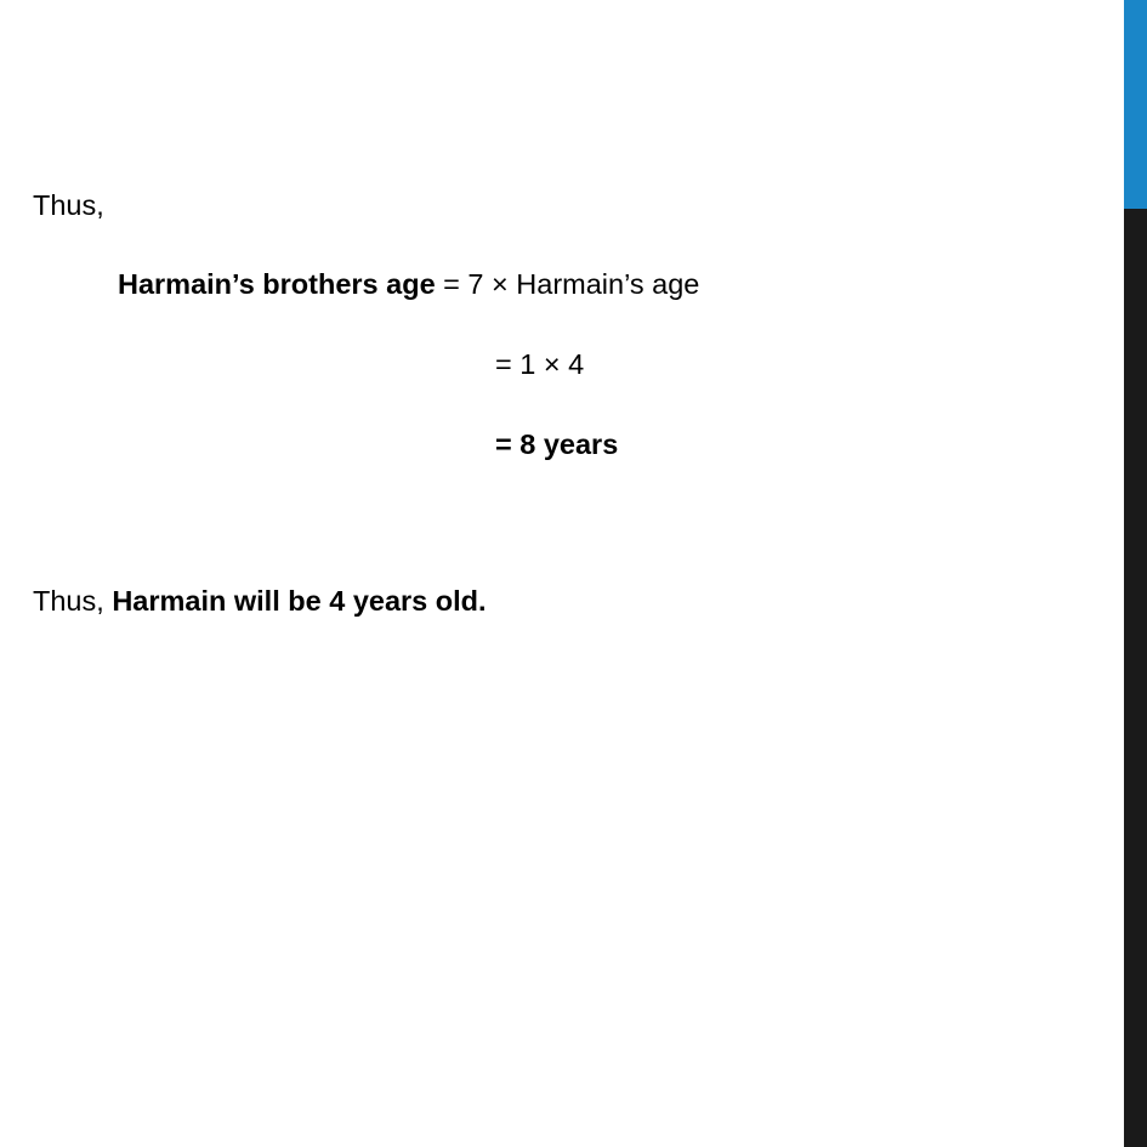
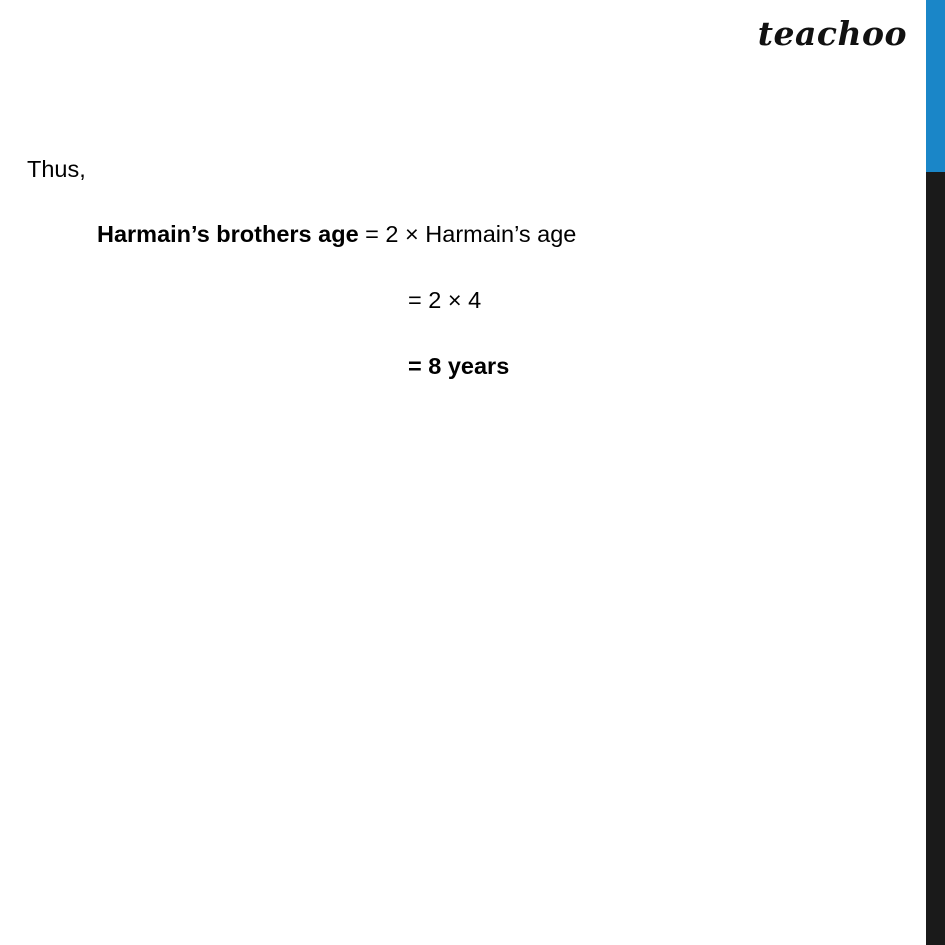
+ teachoo
  Thus,
- Harmain’s brothers age = 7 × Harmain’s age
+ Harmain’s brothers age = 2 × Harmain’s age
- = 1 × 4
+ = 2 × 4
  = 8 years
- Thus, Harmain will be 4 years old.
